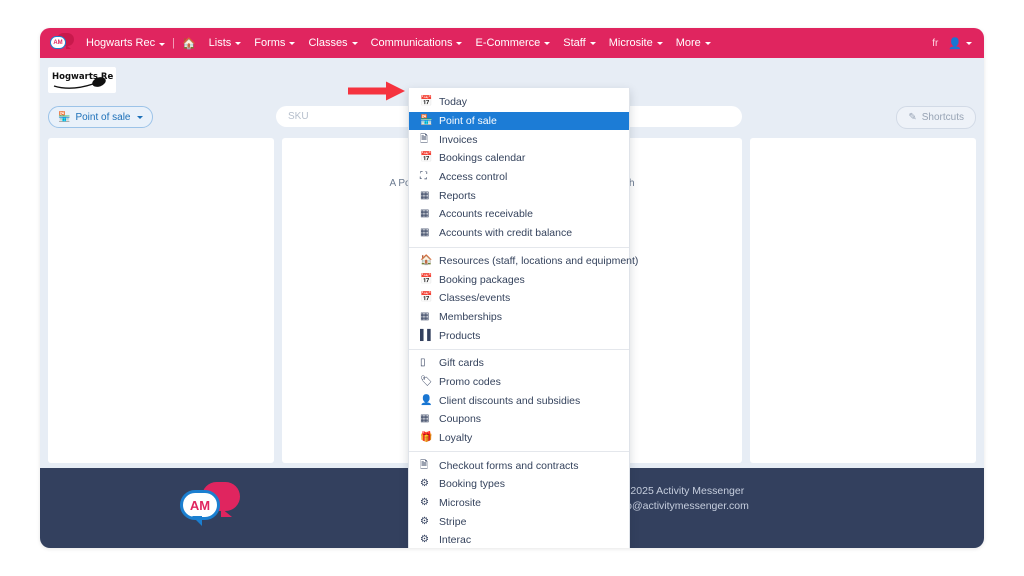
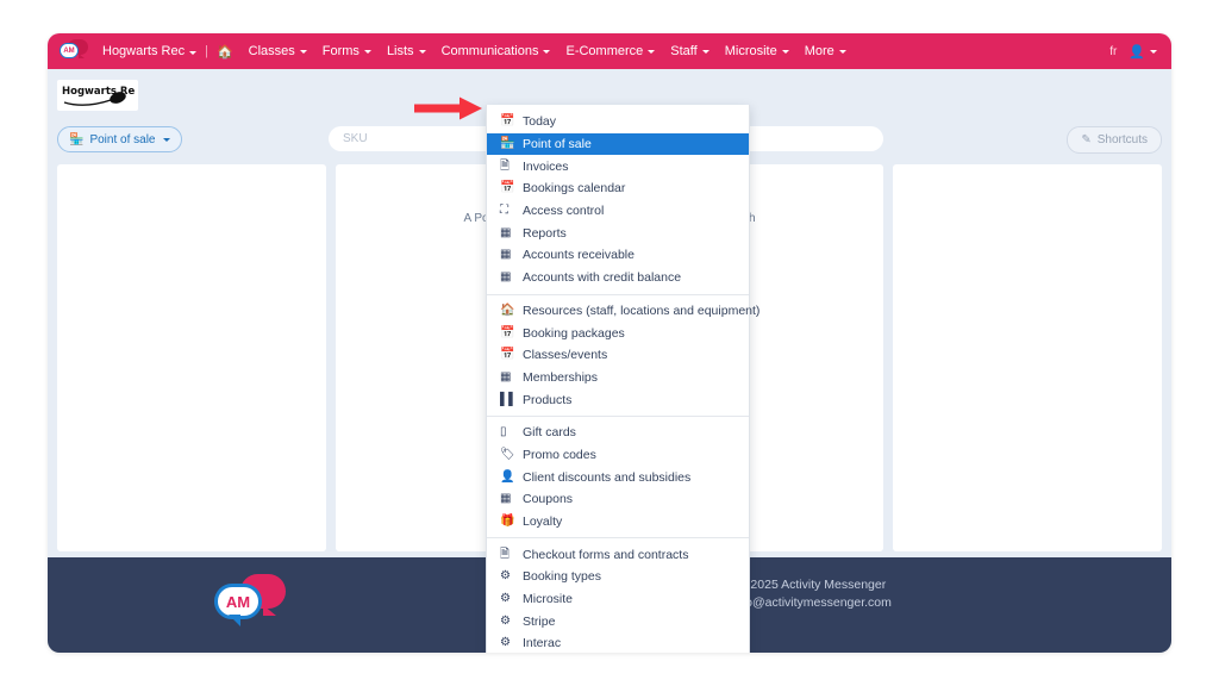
  Hogwarts Rec
  |
  🏠
- Lists
+ Classes
  Forms
- Classes
+ Lists
  Communications
  E-Commerce
  Staff
  Microsite
  More
  fr
  👤
  Hogwarts Re
  🏪
  Point of sale
  SKU
  ✎
  Shortcuts
  AM
  2025 Activity Messenger
  @activitymessenger.com
  📅
  Today
  🏪
  Point of sale
  🗎
  Invoices
  📅
  Bookings calendar
  ⛶
  Access control
  ▦
  Reports
  ▦
  Accounts receivable
  ▦
  Accounts with credit balance
  🏠
  Resources (staff, locations and equipment)
  📅
  Booking packages
  📅
  Classes/events
  ▦
  Memberships
  ▌▌
  Products
  ▯
  Gift cards
  🏷
  Promo codes
  👤
  Client discounts and subsidies
  ▦
  Coupons
  🎁
  Loyalty
  🗎
  Checkout forms and contracts
  ⚙
  Booking types
  ⚙
  Microsite
  ⚙
  Stripe
  ⚙
  Interac
